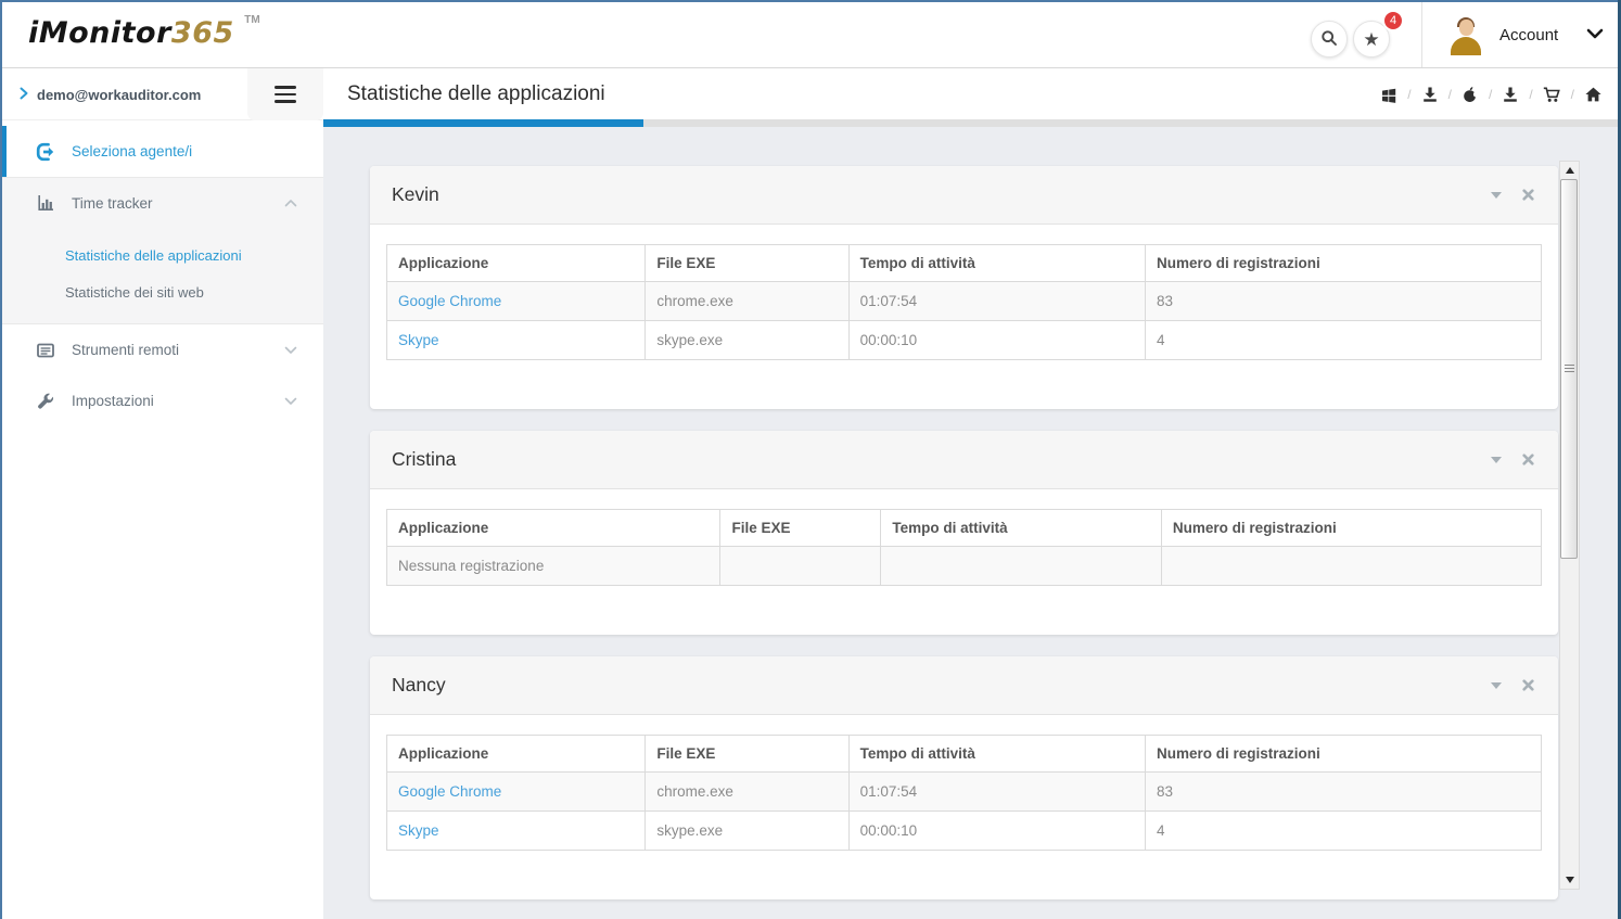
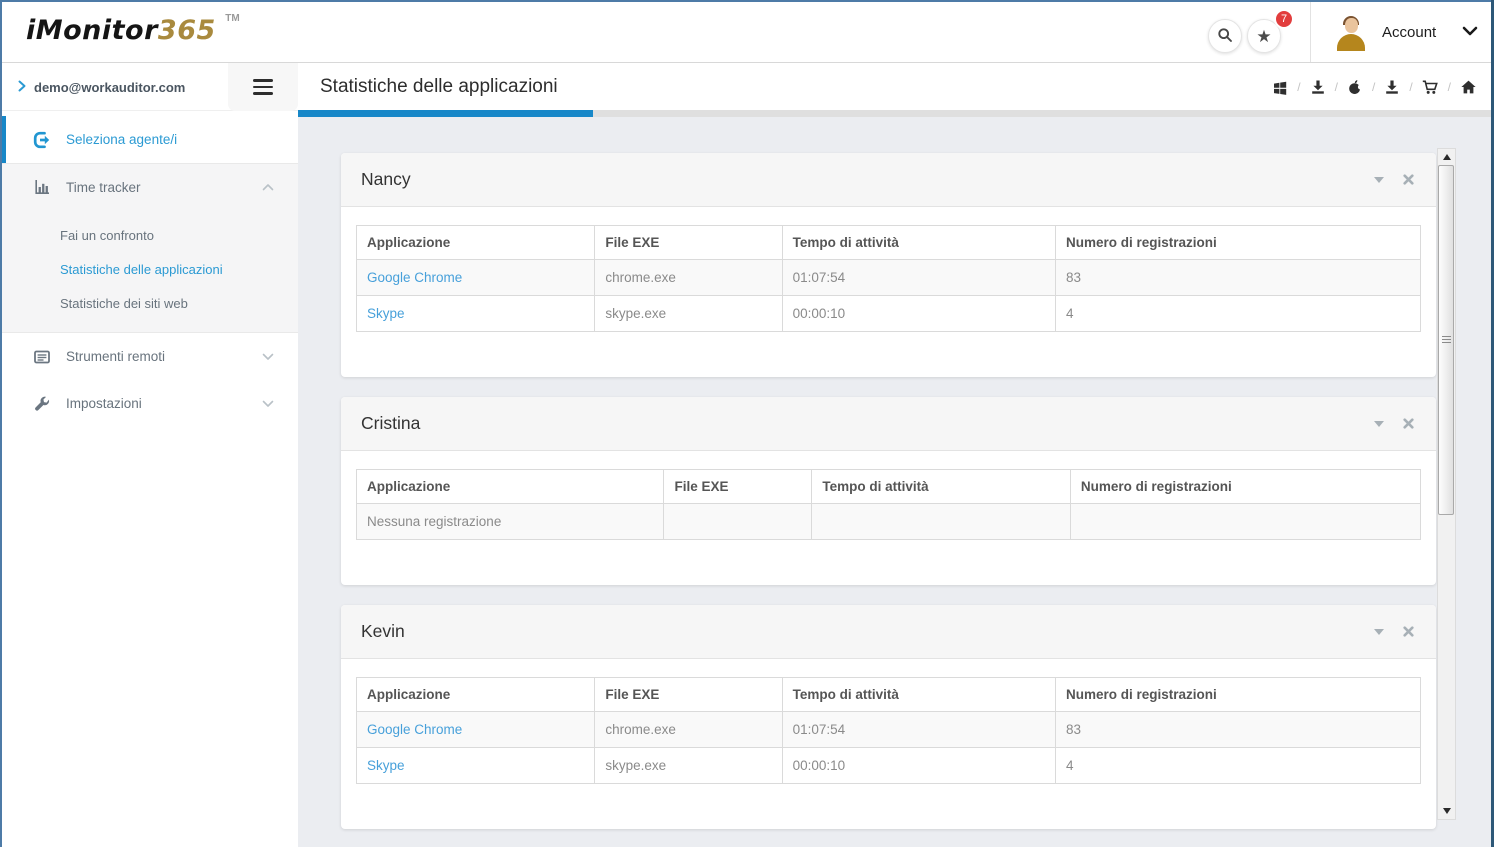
  iMonitor365 TM
  ★
- 4
+ 7
  Account
  demo@workauditor.com
  Seleziona agente/i
  Time tracker
+ Fai un confronto
  Statistiche delle applicazioni
  Statistiche dei siti web
  Strumenti remoti
  Impostazioni
  Statistiche delle applicazioni
  /
  /
  /
  /
  /
- Kevin
+ Nancy
  Applicazione	File EXE	Tempo di attività	Numero di registrazioni
  Google Chrome	chrome.exe	01:07:54	83
  Skype	skype.exe	00:00:10	4
  Cristina
  Applicazione	File EXE	Tempo di attività	Numero di registrazioni
  Nessuna registrazione
- Nancy
+ Kevin
  Applicazione	File EXE	Tempo di attività	Numero di registrazioni
  Google Chrome	chrome.exe	01:07:54	83
  Skype	skype.exe	00:00:10	4
